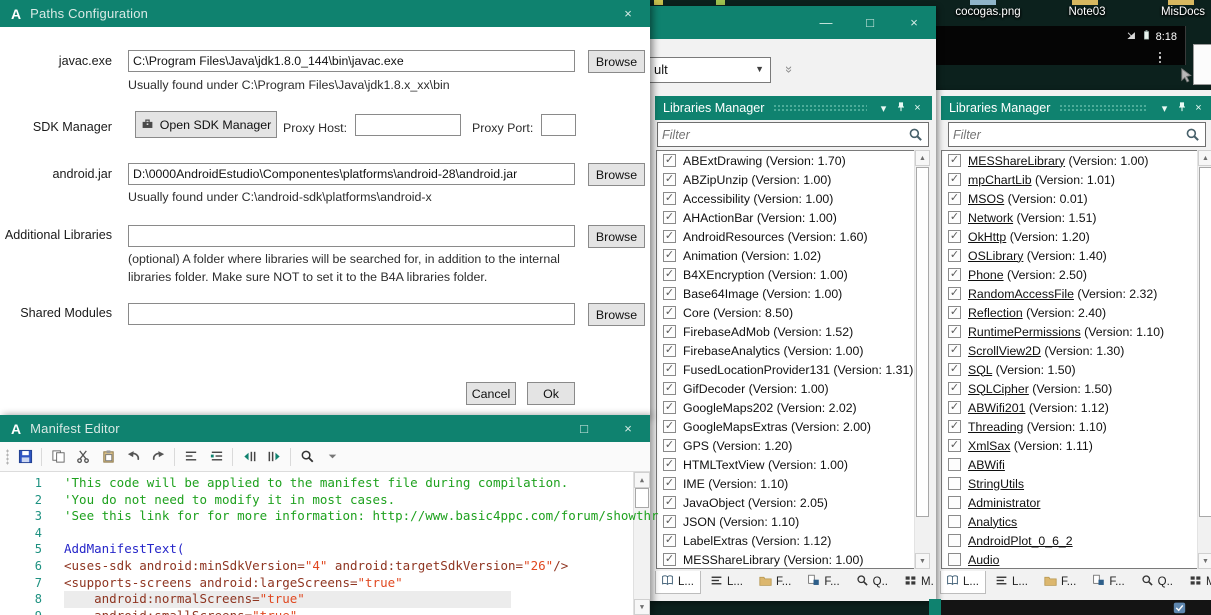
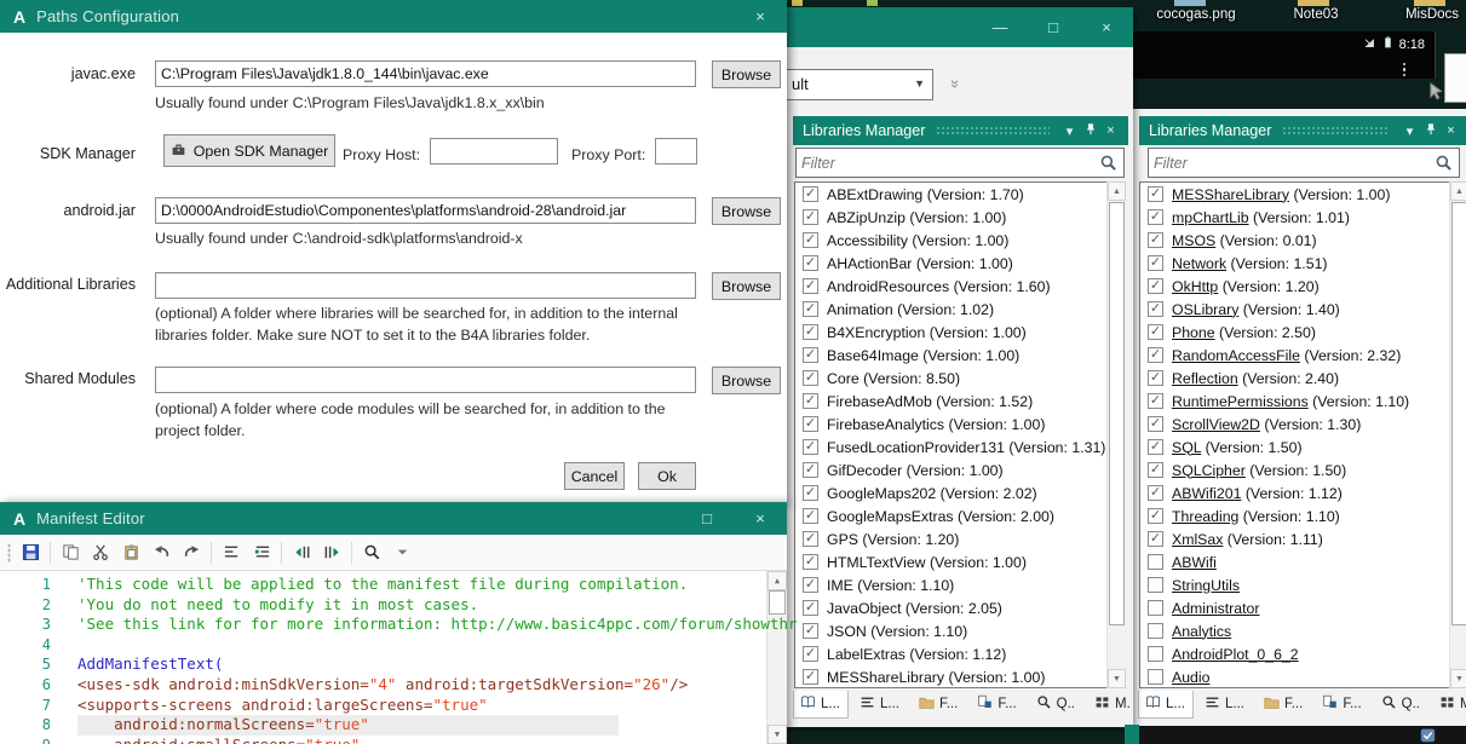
  cocogas.png
  Note03
  MisDocs
  8:18
  Libraries Manager
  ▾
  ×
  Filter
  ✓
  MESShareLibrary (Version: 1.00)
  ✓
  mpChartLib (Version: 1.01)
  ✓
  MSOS (Version: 0.01)
  ✓
  Network (Version: 1.51)
  ✓
  OkHttp (Version: 1.20)
  ✓
  OSLibrary (Version: 1.40)
  ✓
  Phone (Version: 2.50)
  ✓
  RandomAccessFile (Version: 2.32)
  ✓
  Reflection (Version: 2.40)
  ✓
  RuntimePermissions (Version: 1.10)
  ✓
  ScrollView2D (Version: 1.30)
  ✓
  SQL (Version: 1.50)
  ✓
  SQLCipher (Version: 1.50)
  ✓
  ABWifi201 (Version: 1.12)
  ✓
  Threading (Version: 1.10)
  ✓
  XmlSax (Version: 1.11)
  ABWifi
  StringUtils
  Administrator
  Analytics
  AndroidPlot_0_6_2
  Audio
  L...
  L...
  F...
  F...
  Q..
  —
  □
  ×
  ult
  ▼
  Libraries Manager
  ▾
  ×
  Filter
  ✓
  ABExtDrawing (Version: 1.70)
  ✓
  ABZipUnzip (Version: 1.00)
  ✓
  Accessibility (Version: 1.00)
  ✓
  AHActionBar (Version: 1.00)
  ✓
  AndroidResources (Version: 1.60)
  ✓
  Animation (Version: 1.02)
  ✓
  B4XEncryption (Version: 1.00)
  ✓
  Base64Image (Version: 1.00)
  ✓
  Core (Version: 8.50)
  ✓
  FirebaseAdMob (Version: 1.52)
  ✓
  FirebaseAnalytics (Version: 1.00)
  ✓
  FusedLocationProvider131 (Version: 1.31)
  ✓
  GifDecoder (Version: 1.00)
  ✓
  GoogleMaps202 (Version: 2.02)
  ✓
  GoogleMapsExtras (Version: 2.00)
  ✓
  GPS (Version: 1.20)
  ✓
  HTMLTextView (Version: 1.00)
  ✓
  IME (Version: 1.10)
  ✓
  JavaObject (Version: 2.05)
  ✓
  JSON (Version: 1.10)
  ✓
  LabelExtras (Version: 1.12)
  ✓
  MESShareLibrary (Version: 1.00)
  L...
  L...
  F...
  F...
  Q..
  M.
  A
  Paths Configuration
  ×
  javac.exe
  C:\Program Files\Java\jdk1.8.0_144\bin\javac.exe
  Browse
  Usually found under C:\Program Files\Java\jdk1.8.x_xx\bin
  SDK Manager
  Open SDK Manager
  Proxy Host:
  Proxy Port:
  android.jar
  D:\0000AndroidEstudio\Componentes\platforms\android-28\android.jar
  Browse
  Usually found under C:\android-sdk\platforms\android-x
  Additional Libraries
  Browse
  (optional) A folder where libraries will be searched for, in addition to the internal libraries folder. Make sure NOT to set it to the B4A libraries folder.
  Shared Modules
  Browse
+ (optional) A folder where code modules will be searched for, in addition to the project folder.
  Cancel
  Ok
  A
  Manifest Editor
  □
  ×
  ▲
  1
  'This code will be applied to the manifest file during compilation.
  2
  'You do not need to modify it in most cases.
  3
  'See this link for for more information: http://www.basic4ppc.com/forum/showthr
  4
  5
  AddManifestText(
  6
  <uses-sdk android:minSdkVersion="4" android:targetSdkVersion="26"/>
  7
  <supports-screens android:largeScreens="true"
  8
  android:normalScreens="true"
